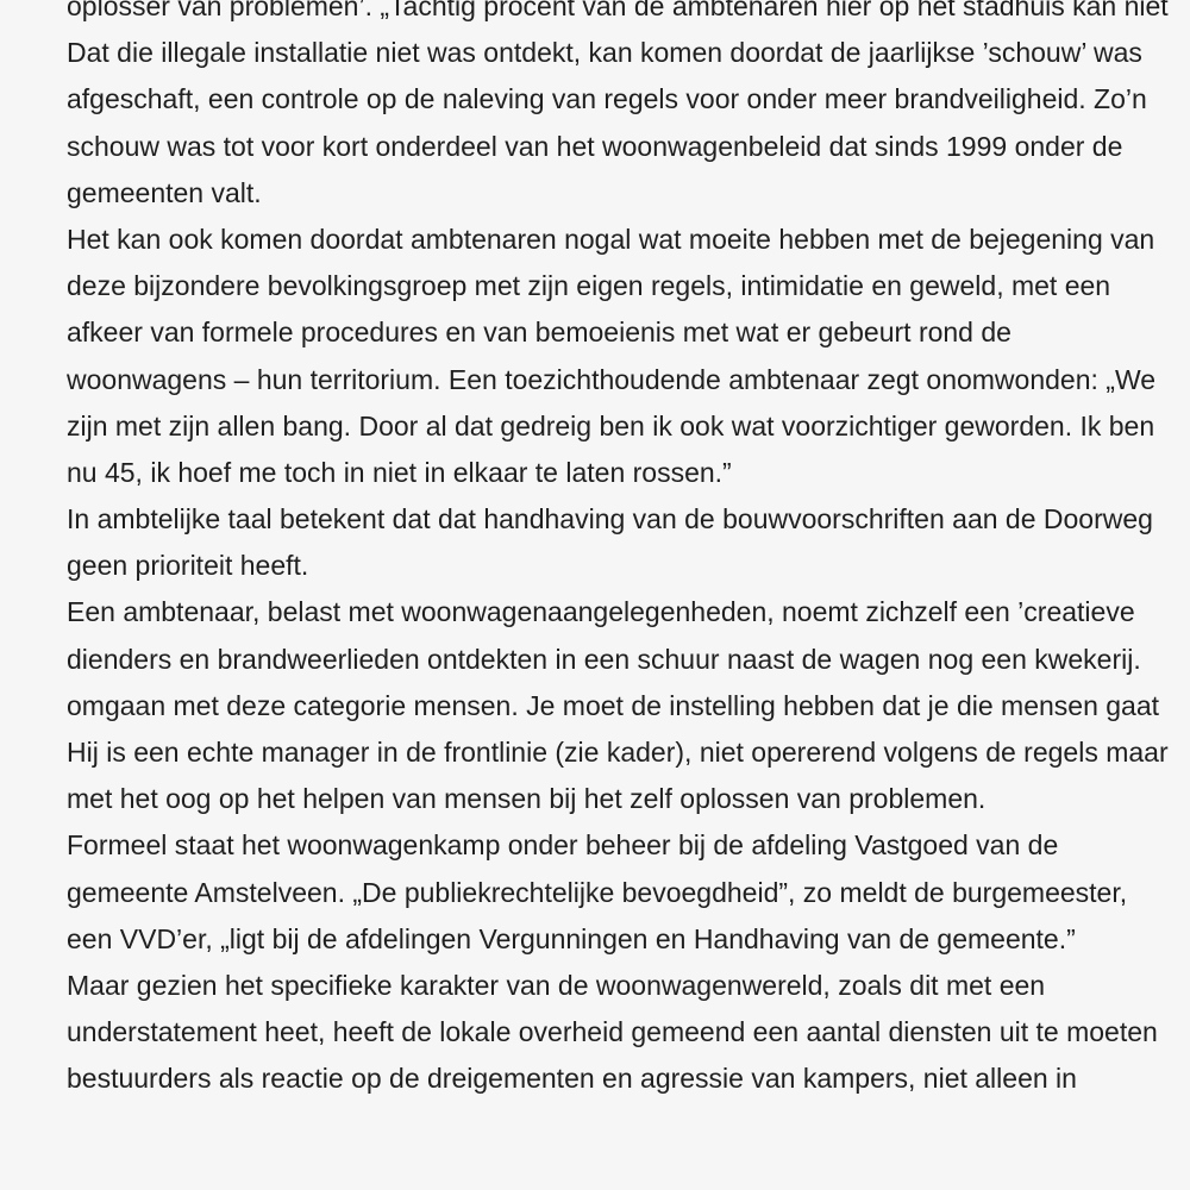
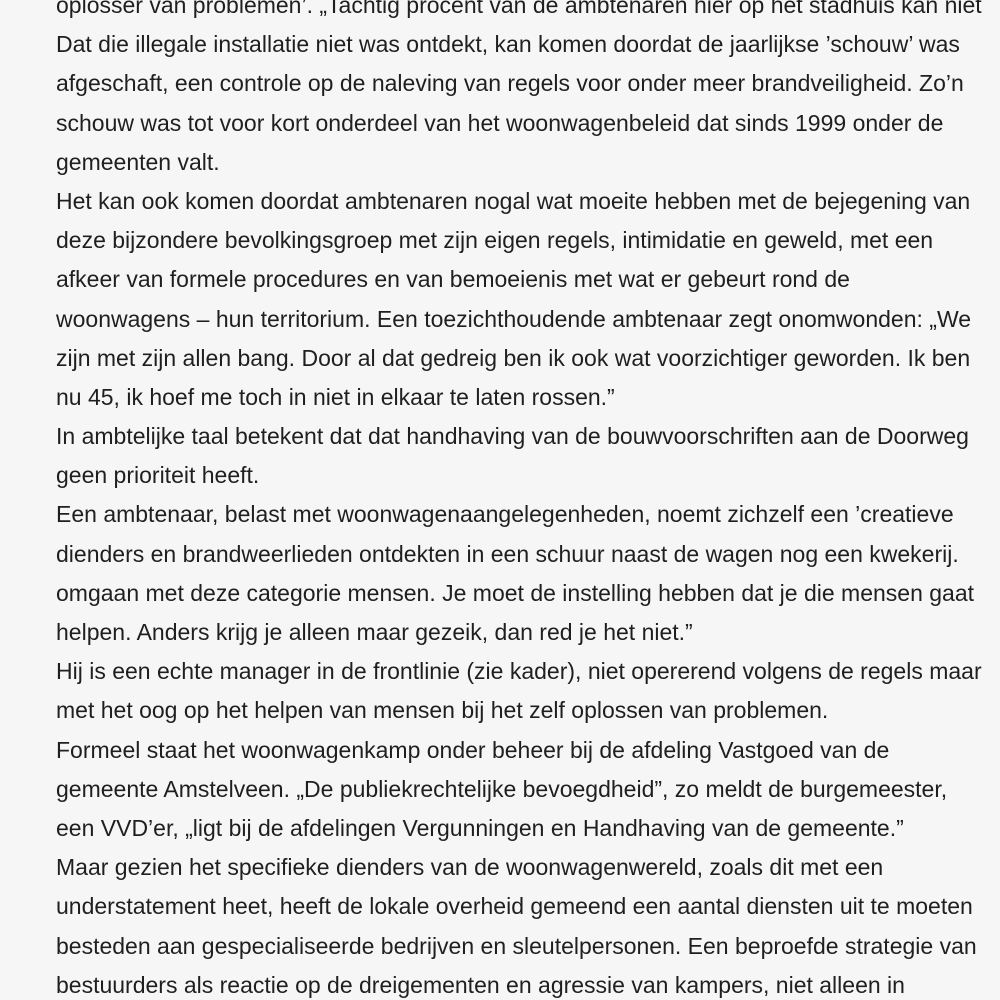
  oplosser van problemen’. „Tachtig procent van de ambtenaren hier op het stadhuis kan niet
  Dat die illegale installatie niet was ontdekt, kan komen doordat de jaarlijkse ’schouw’ was
  afgeschaft, een controle op de naleving van regels voor onder meer brandveiligheid. Zo’n
  schouw was tot voor kort onderdeel van het woonwagenbeleid dat sinds 1999 onder de
  gemeenten valt.
  Het kan ook komen doordat ambtenaren nogal wat moeite hebben met de bejegening van
  deze bijzondere bevolkingsgroep met zijn eigen regels, intimidatie en geweld, met een
  afkeer van formele procedures en van bemoeienis met wat er gebeurt rond de
  woonwagens – hun territorium. Een toezichthoudende ambtenaar zegt onomwonden: „We
  zijn met zijn allen bang. Door al dat gedreig ben ik ook wat voorzichtiger geworden. Ik ben
  nu 45, ik hoef me toch in niet in elkaar te laten rossen.”
  In ambtelijke taal betekent dat dat handhaving van de bouwvoorschriften aan de Doorweg
  geen prioriteit heeft.
  Een ambtenaar, belast met woonwagenaangelegenheden, noemt zichzelf een ’creatieve
  dienders en brandweerlieden ontdekten in een schuur naast de wagen nog een kwekerij.
  omgaan met deze categorie mensen. Je moet de instelling hebben dat je die mensen gaat
+ helpen. Anders krijg je alleen maar gezeik, dan red je het niet.”
  Hij is een echte manager in de frontlinie (zie kader), niet opererend volgens de regels maar
  met het oog op het helpen van mensen bij het zelf oplossen van problemen.
  Formeel staat het woonwagenkamp onder beheer bij de afdeling Vastgoed van de
  gemeente Amstelveen. „De publiekrechtelijke bevoegdheid”, zo meldt de burgemeester,
  een VVD’er, „ligt bij de afdelingen Vergunningen en Handhaving van de gemeente.”
- Maar gezien het specifieke karakter van de woonwagenwereld, zoals dit met een
+ Maar gezien het specifieke dienders van de woonwagenwereld, zoals dit met een
  understatement heet, heeft de lokale overheid gemeend een aantal diensten uit te moeten
+ besteden aan gespecialiseerde bedrijven en sleutelpersonen. Een beproefde strategie van
  bestuurders als reactie op de dreigementen en agressie van kampers, niet alleen in
